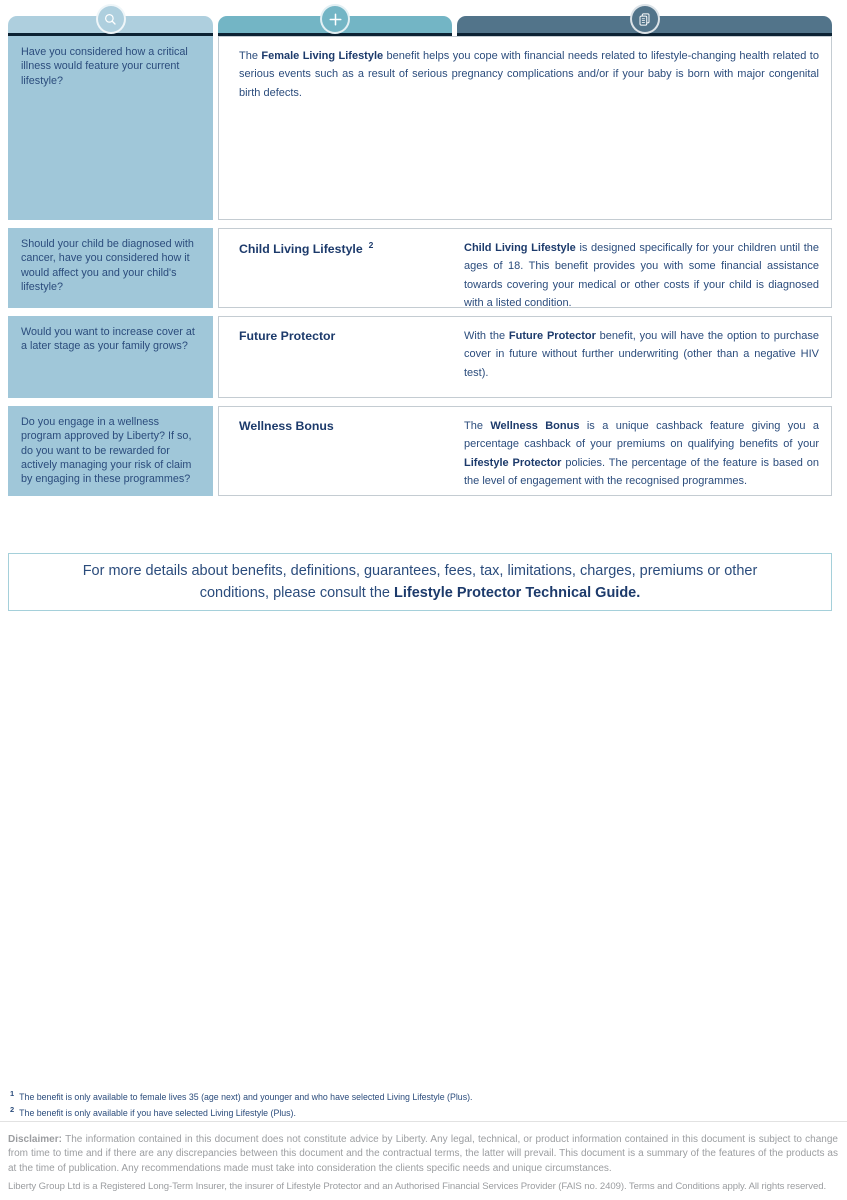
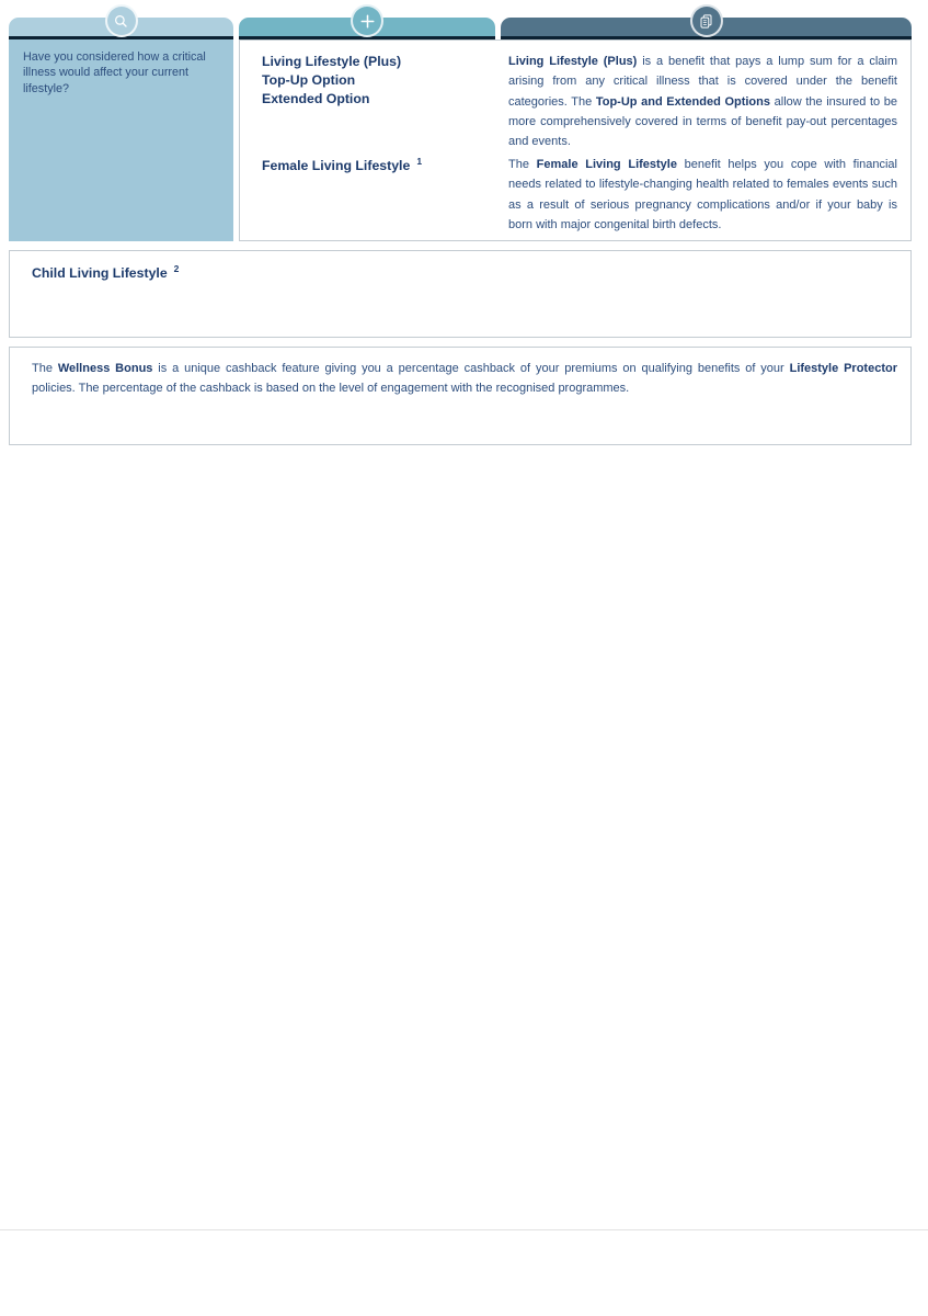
- Have you considered how a critical illness would feature your current lifestyle?
+ Have you considered how a critical illness would affect your current lifestyle?
+ Living Lifestyle (Plus)
+ Top-Up Option
+ Extended Option
+ Living Lifestyle (Plus) is a benefit that pays a lump sum for a claim arising from any critical illness that is covered under the benefit categories. The Top-Up and Extended Options allow the insured to be more comprehensively covered in terms of benefit pay-out percentages and events.
+ Female Living Lifestyle 1
- The Female Living Lifestyle benefit helps you cope with financial needs related to lifestyle-changing health related to serious events such as a result of serious pregnancy complications and/or if your baby is born with major congenital birth defects.
+ The Female Living Lifestyle benefit helps you cope with financial needs related to lifestyle-changing health related to females events such as a result of serious pregnancy complications and/or if your baby is born with major congenital birth defects.
- Should your child be diagnosed with cancer, have you considered how it would affect you and your child's lifestyle?
  Child Living Lifestyle 2
- Child Living Lifestyle is designed specifically for your children until the ages of 18. This benefit provides you with some financial assistance towards covering your medical or other costs if your child is diagnosed with a listed condition.
- Would you want to increase cover at a later stage as your family grows?
- Future Protector
- With the Future Protector benefit, you will have the option to purchase cover in future without further underwriting (other than a negative HIV test).
- Do you engage in a wellness program approved by Liberty? If so, do you want to be rewarded for actively managing your risk of claim by engaging in these programmes?
- Wellness Bonus
- The Wellness Bonus is a unique cashback feature giving you a percentage cashback of your premiums on qualifying benefits of your Lifestyle Protector policies. The percentage of the feature is based on the level of engagement with the recognised programmes.
+ The Wellness Bonus is a unique cashback feature giving you a percentage cashback of your premiums on qualifying benefits of your Lifestyle Protector policies. The percentage of the cashback is based on the level of engagement with the recognised programmes.
- For more details about benefits, definitions, guarantees, fees, tax, limitations, charges, premiums or other conditions, please consult the Lifestyle Protector Technical Guide.
- 1 The benefit is only available to female lives 35 (age next) and younger and who have selected Living Lifestyle (Plus).
- 2 The benefit is only available if you have selected Living Lifestyle (Plus).
- Disclaimer: The information contained in this document does not constitute advice by Liberty. Any legal, technical, or product information contained in this document is subject to change from time to time and if there are any discrepancies between this document and the contractual terms, the latter will prevail. This document is a summary of the features of the products as at the time of publication. Any recommendations made must take into consideration the clients specific needs and unique circumstances.
- Liberty Group Ltd is a Registered Long-Term Insurer, the insurer of Lifestyle Protector and an Authorised Financial Services Provider (FAIS no. 2409). Terms and Conditions apply. All rights reserved.
